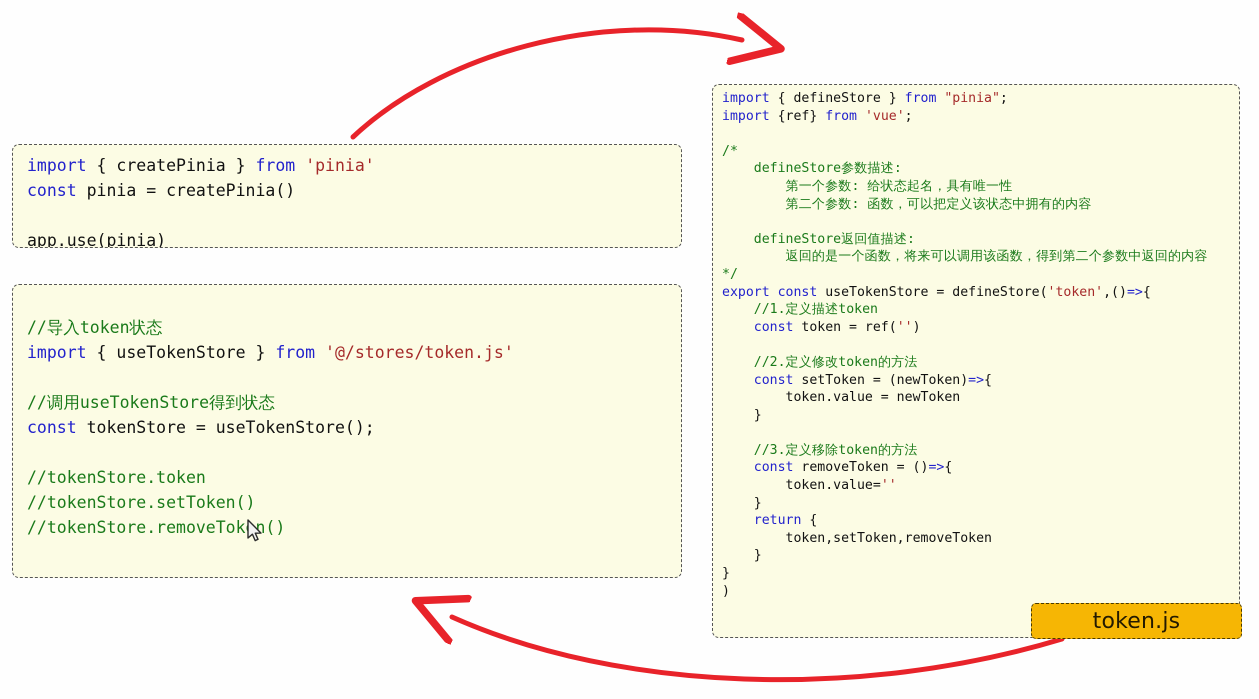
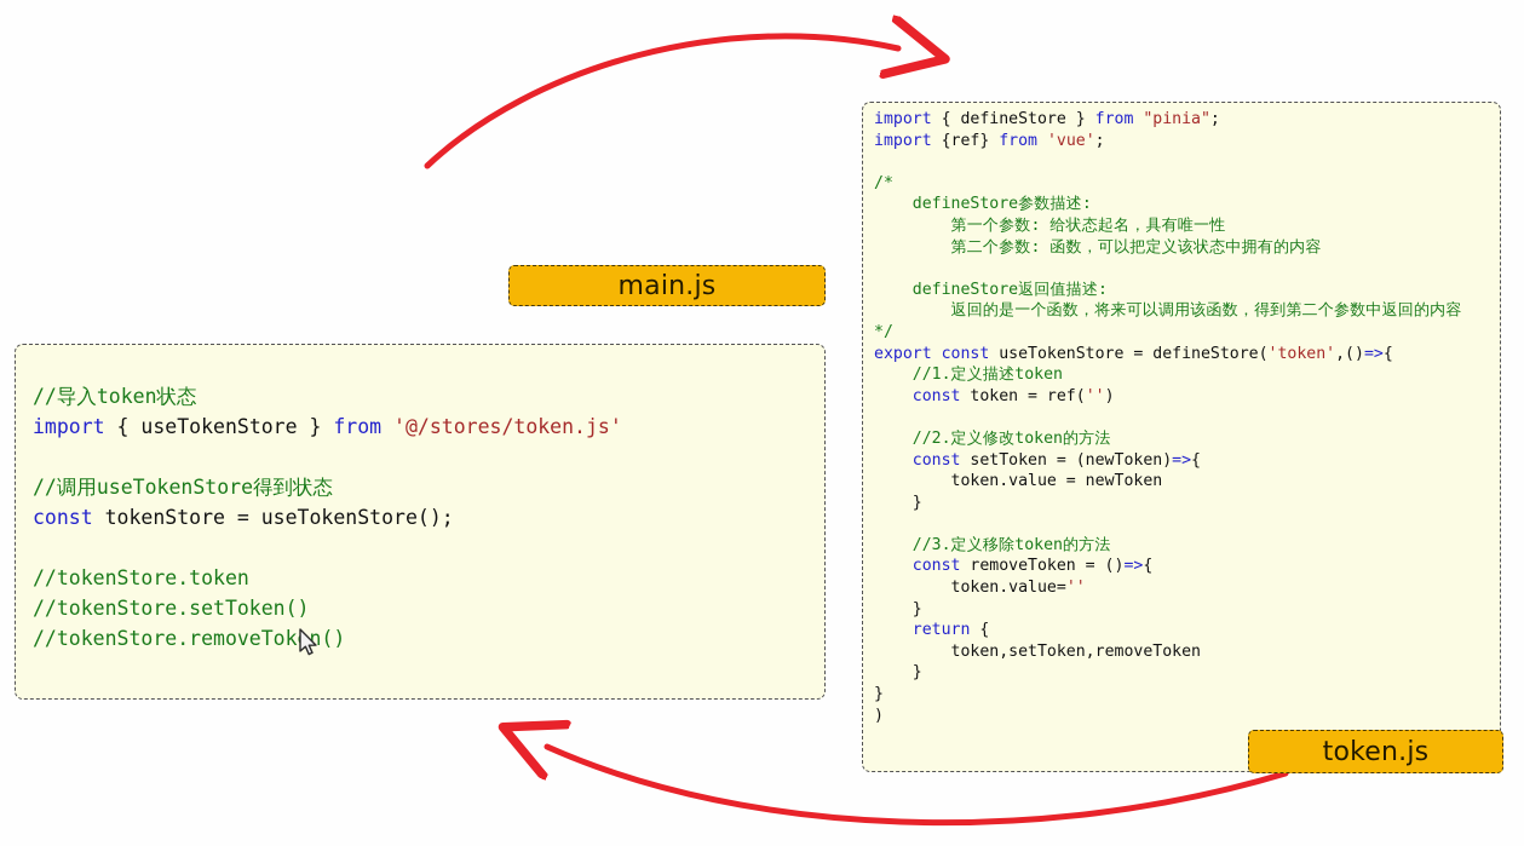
- import { createPinia } from 'pinia' const pinia = createPinia() app.use(pinia)
  //导入token状态 import { useTokenStore } from '@/stores/token.js' //调用useTokenStore得到状态 const tokenStore = useTokenStore(); //tokenStore.token //tokenStore.setToken() //tokenStore.removeTokn()
  import { defineStore } from "pinia"; import {ref} from 'vue'; /* defineStore参数描述: 第一个参数: 给状态起名，具有唯一性 第二个参数: 函数，可以把定义该状态中拥有的内容 defineStore返回值描述: 返回的是一个函数，将来可以调用该函数，得到第二个参数中返回的内容 */ export const useTokenStore = defineStore('token',()=>{ //1.定义描述token const token = ref('') //2.定义修改token的方法 const setToken = (newToken)=>{ token.value = newToken } //3.定义移除token的方法 const removeToken = ()=>{ token.value='' } return { token,setToken,removeToken } } )
+ main.js
  token.js
